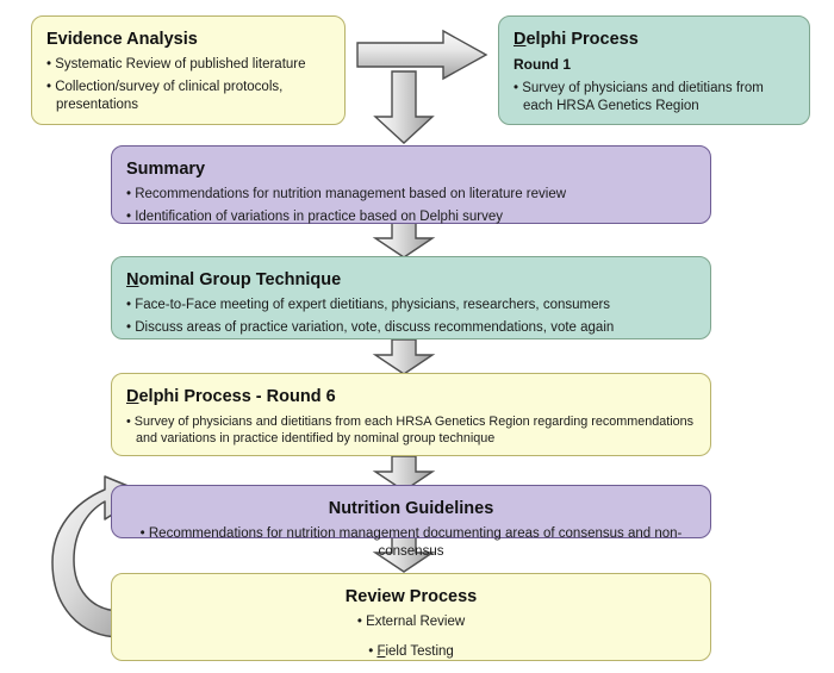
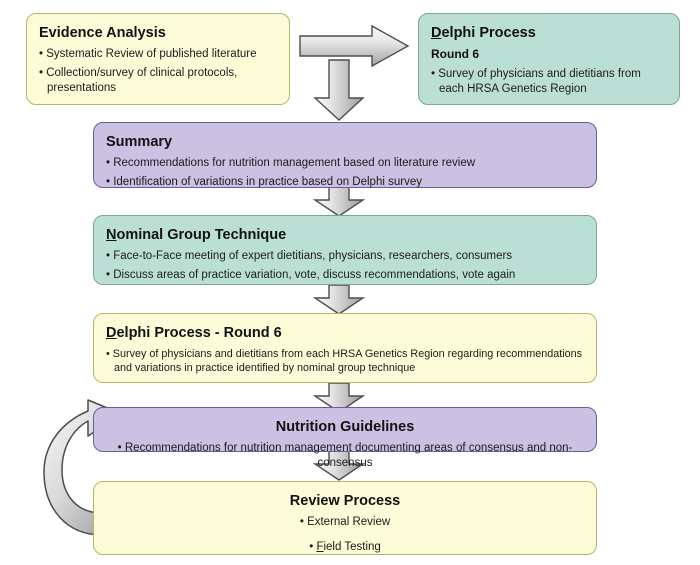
  Evidence Analysis
  • Systematic Review of published literature
  • Collection/survey of clinical protocols, presentations
  Delphi Process
- Round 1
+ Round 6
  • Survey of physicians and dietitians from each HRSA Genetics Region
  Summary
  • Recommendations for nutrition management based on literature review
  • Identification of variations in practice based on Delphi survey
  Nominal Group Technique
  • Face-to-Face meeting of expert dietitians, physicians, researchers, consumers
  • Discuss areas of practice variation, vote, discuss recommendations, vote again
  Delphi Process - Round 6
  • Survey of physicians and dietitians from each HRSA Genetics Region regarding recommendations and variations in practice identified by nominal group technique
  Nutrition Guidelines
  • Recommendations for nutrition management documenting areas of consensus and non-consensus
  Review Process
  • External Review
  • Field Testing
